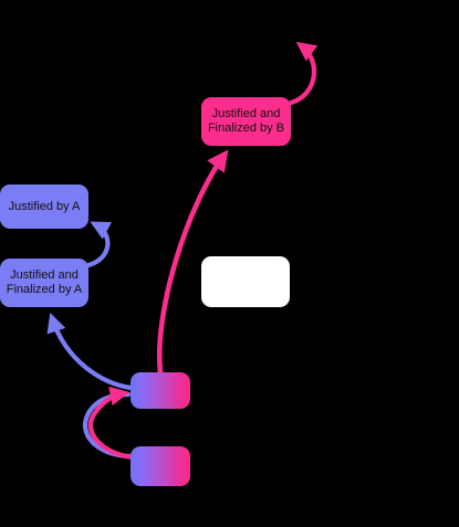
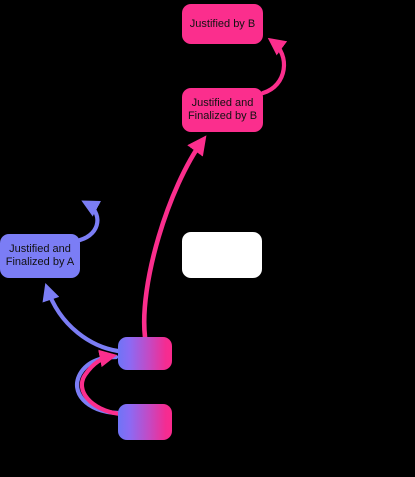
+ Justified by B
  Justified and
  Finalized by B
- Justified by A
  Justified and
  Finalized by A
